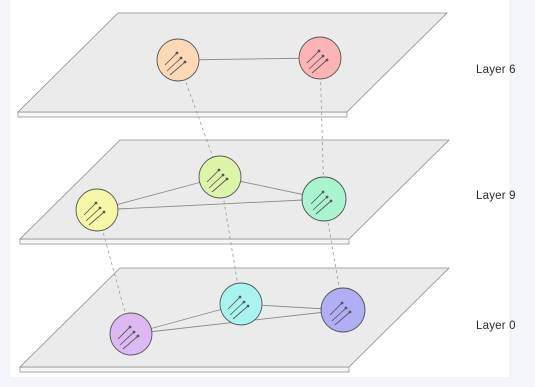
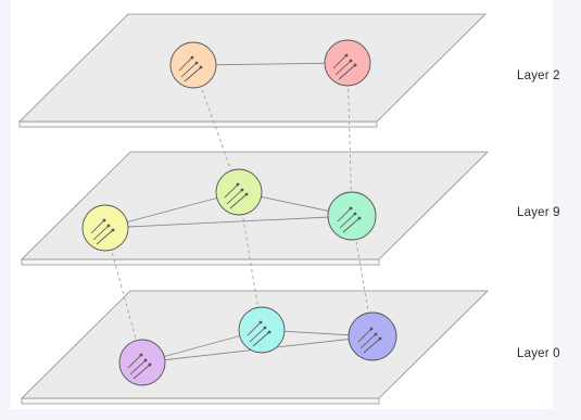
- Layer 6
+ Layer 2
  Layer 9
  Layer 0
